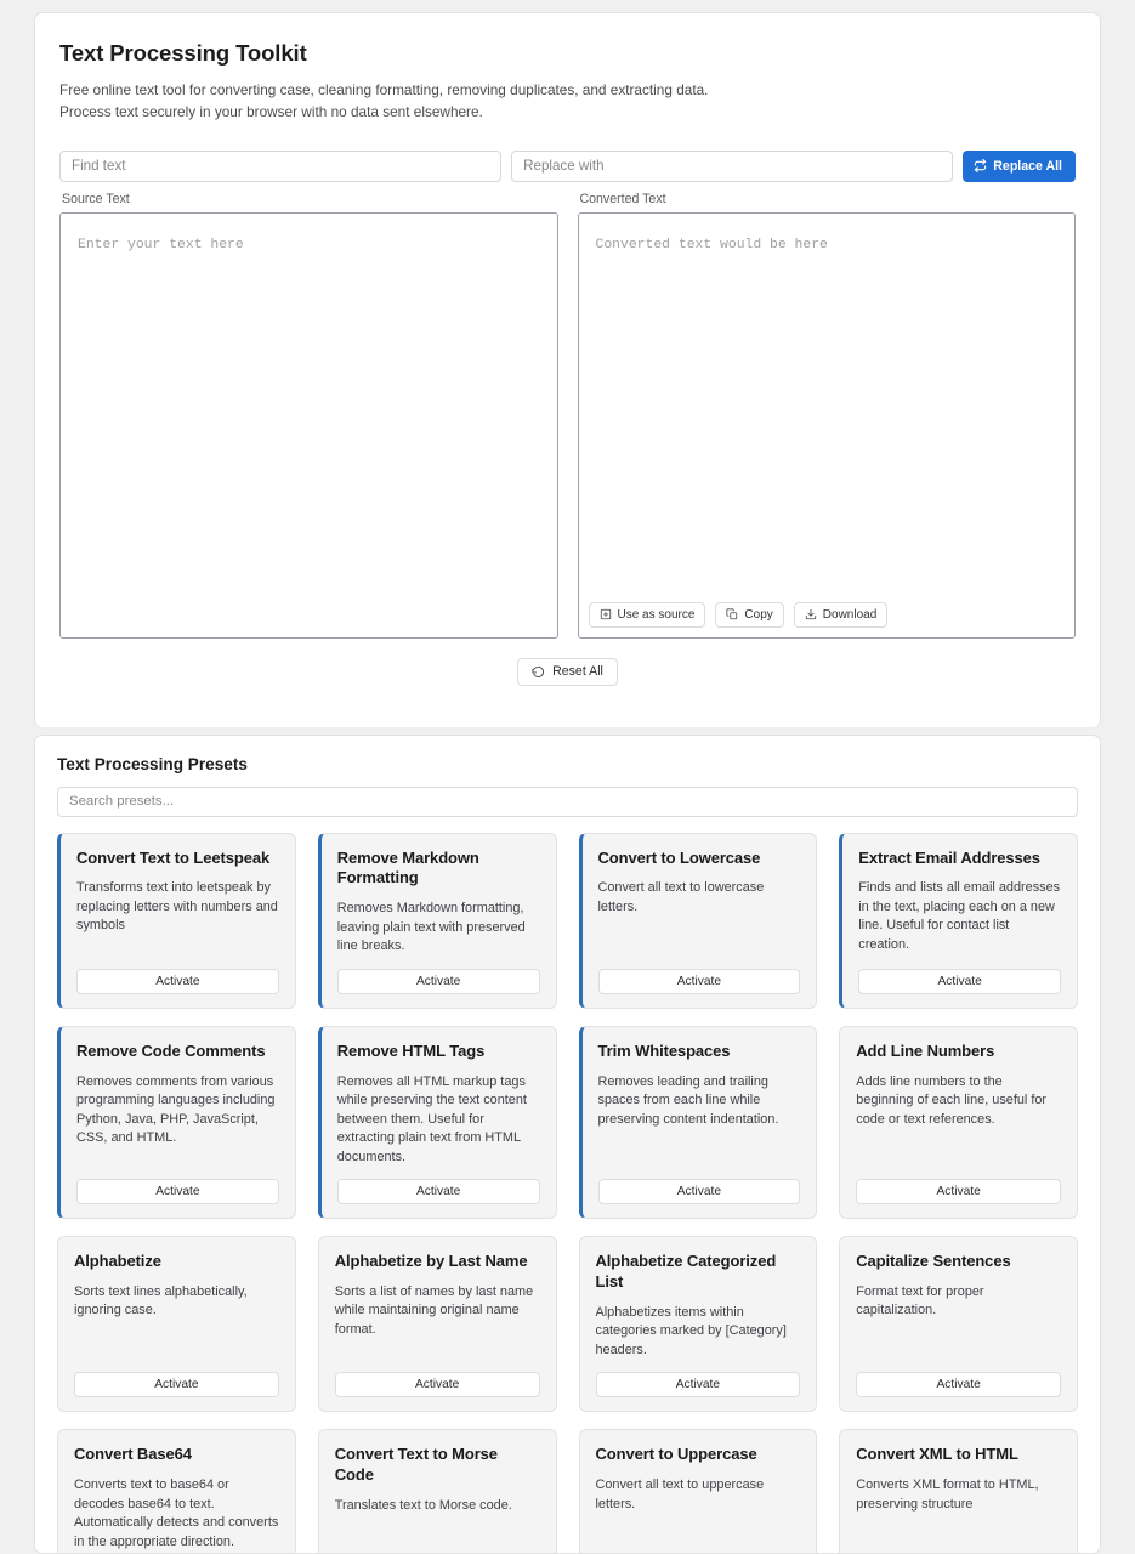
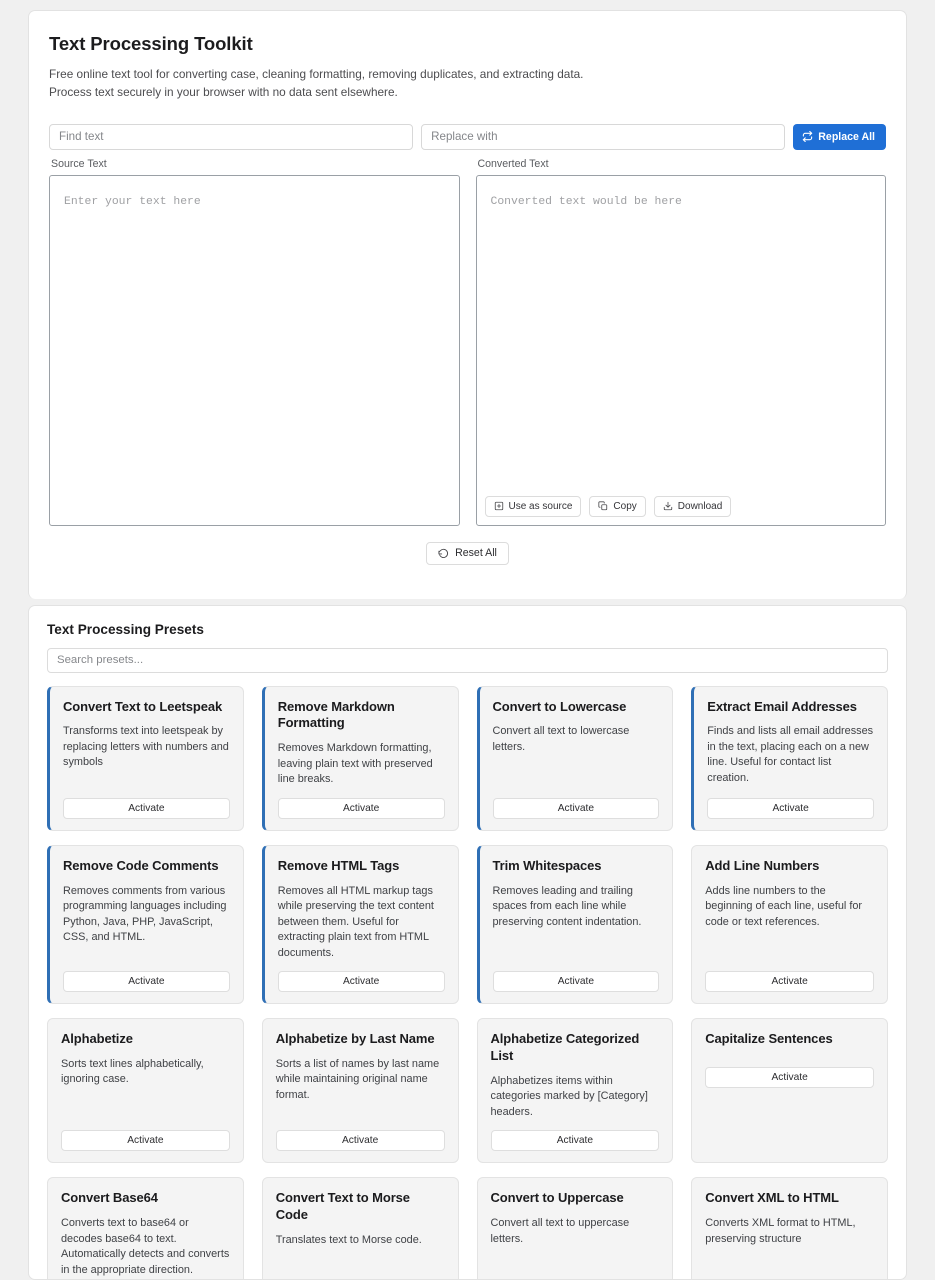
  Text Processing Toolkit
  Free online text tool for converting case, cleaning formatting, removing duplicates, and extracting data.
  Process text securely in your browser with no data sent elsewhere.
  Find text
  Replace with
  Replace All
  Source Text
  Enter your text here
  Converted Text
  Converted text would be here
  Use as source
  Copy
  Download
  Reset All
  Text Processing Presets
  Search presets...
  Convert Text to Leetspeak
  Transforms text into leetspeak by replacing letters with numbers and symbols
  Activate
  Remove Markdown Formatting
  Removes Markdown formatting, leaving plain text with preserved line breaks.
  Activate
  Convert to Lowercase
  Convert all text to lowercase letters.
  Activate
  Extract Email Addresses
  Finds and lists all email addresses in the text, placing each on a new line. Useful for contact list creation.
  Activate
  Remove Code Comments
  Removes comments from various programming languages including Python, Java, PHP, JavaScript, CSS, and HTML.
  Activate
  Remove HTML Tags
  Removes all HTML markup tags while preserving the text content between them. Useful for extracting plain text from HTML documents.
  Activate
  Trim Whitespaces
  Removes leading and trailing spaces from each line while preserving content indentation.
  Activate
  Add Line Numbers
  Adds line numbers to the beginning of each line, useful for code or text references.
  Activate
  Alphabetize
  Sorts text lines alphabetically, ignoring case.
  Activate
  Alphabetize by Last Name
  Sorts a list of names by last name while maintaining original name format.
  Activate
  Alphabetize Categorized List
  Alphabetizes items within categories marked by [Category] headers.
  Activate
  Capitalize Sentences
- Format text for proper capitalization.
  Activate
  Convert Base64
  Converts text to base64 or decodes base64 to text. Automatically detects and converts in the appropriate direction.
  Convert Text to Morse Code
  Translates text to Morse code.
  Convert to Uppercase
  Convert all text to uppercase letters.
  Convert XML to HTML
  Converts XML format to HTML, preserving structure
